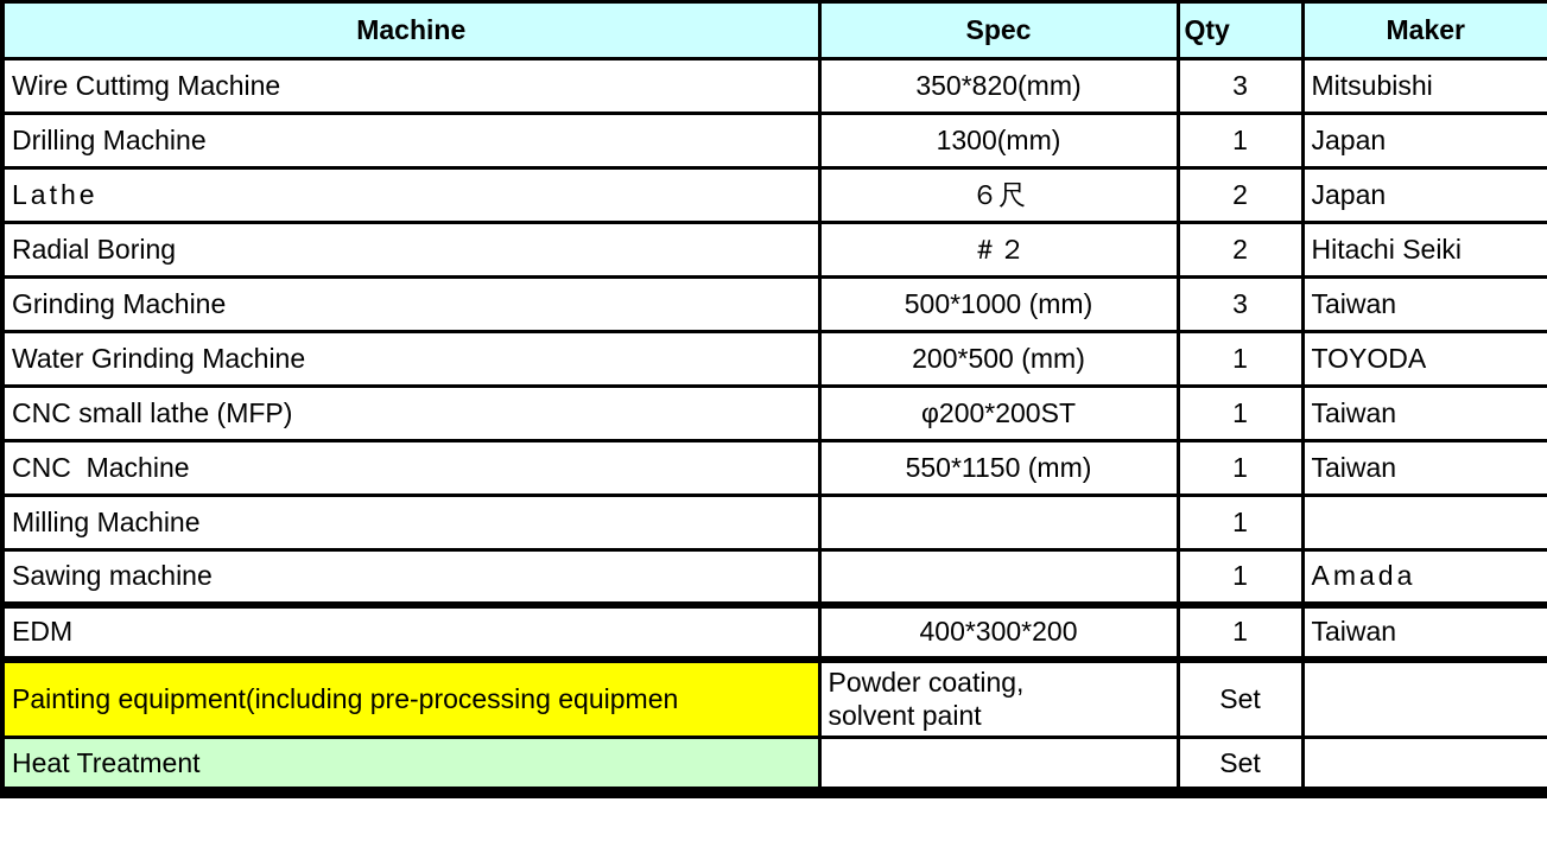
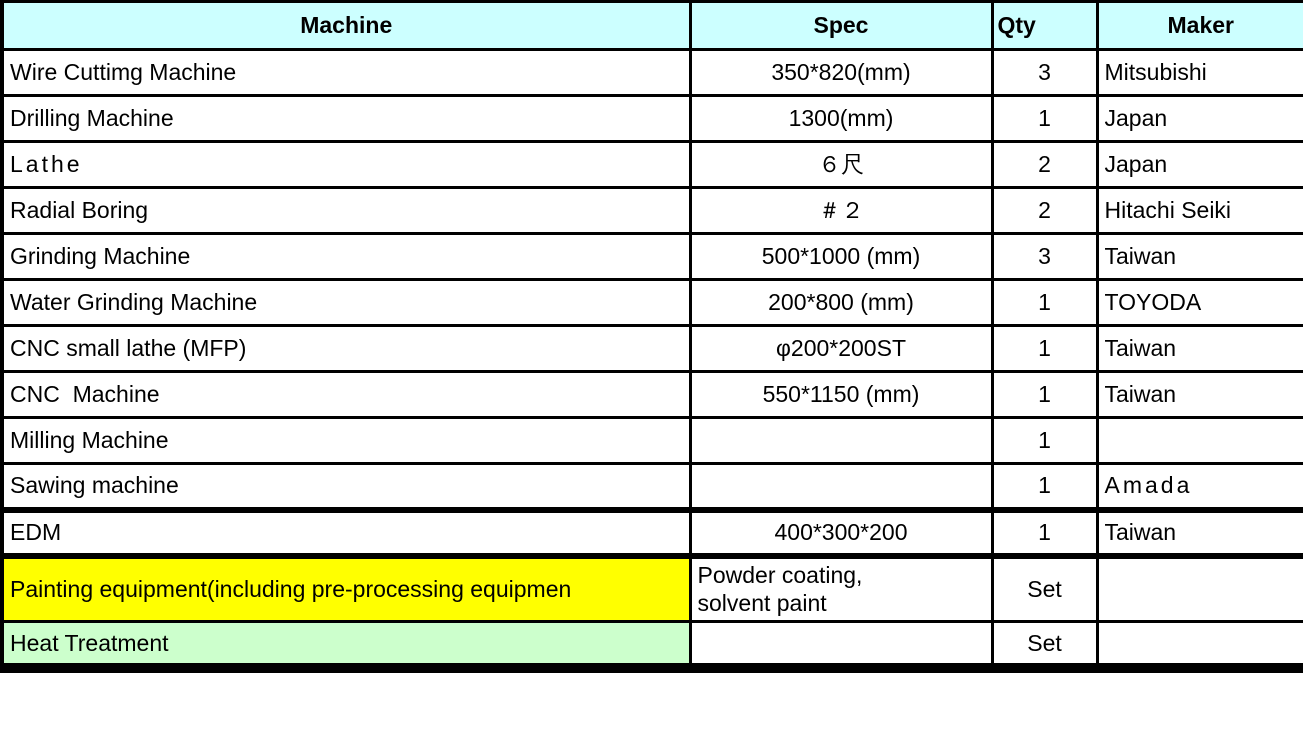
  Machine	Spec	Qty	Maker
  Wire Cuttimg Machine	350*820(mm)	3	Mitsubishi
  Drilling Machine	1300(mm)	1	Japan
  Lathe	６尺	2	Japan
  Radial Boring	＃２	2	Hitachi Seiki
  Grinding Machine	500*1000 (mm)	3	Taiwan
- Water Grinding Machine	200*500 (mm)	1	TOYODA
+ Water Grinding Machine	200*800 (mm)	1	TOYODA
  CNC small lathe (MFP)	φ200*200ST	1	Taiwan
  CNC Machine	550*1150 (mm)	1	Taiwan
  Milling Machine		1
  Sawing machine		1	Amada
  EDM	400*300*200	1	Taiwan
  Painting equipment(including pre-processing equipmen	Powder coating, solvent paint	Set
  Heat Treatment		Set
